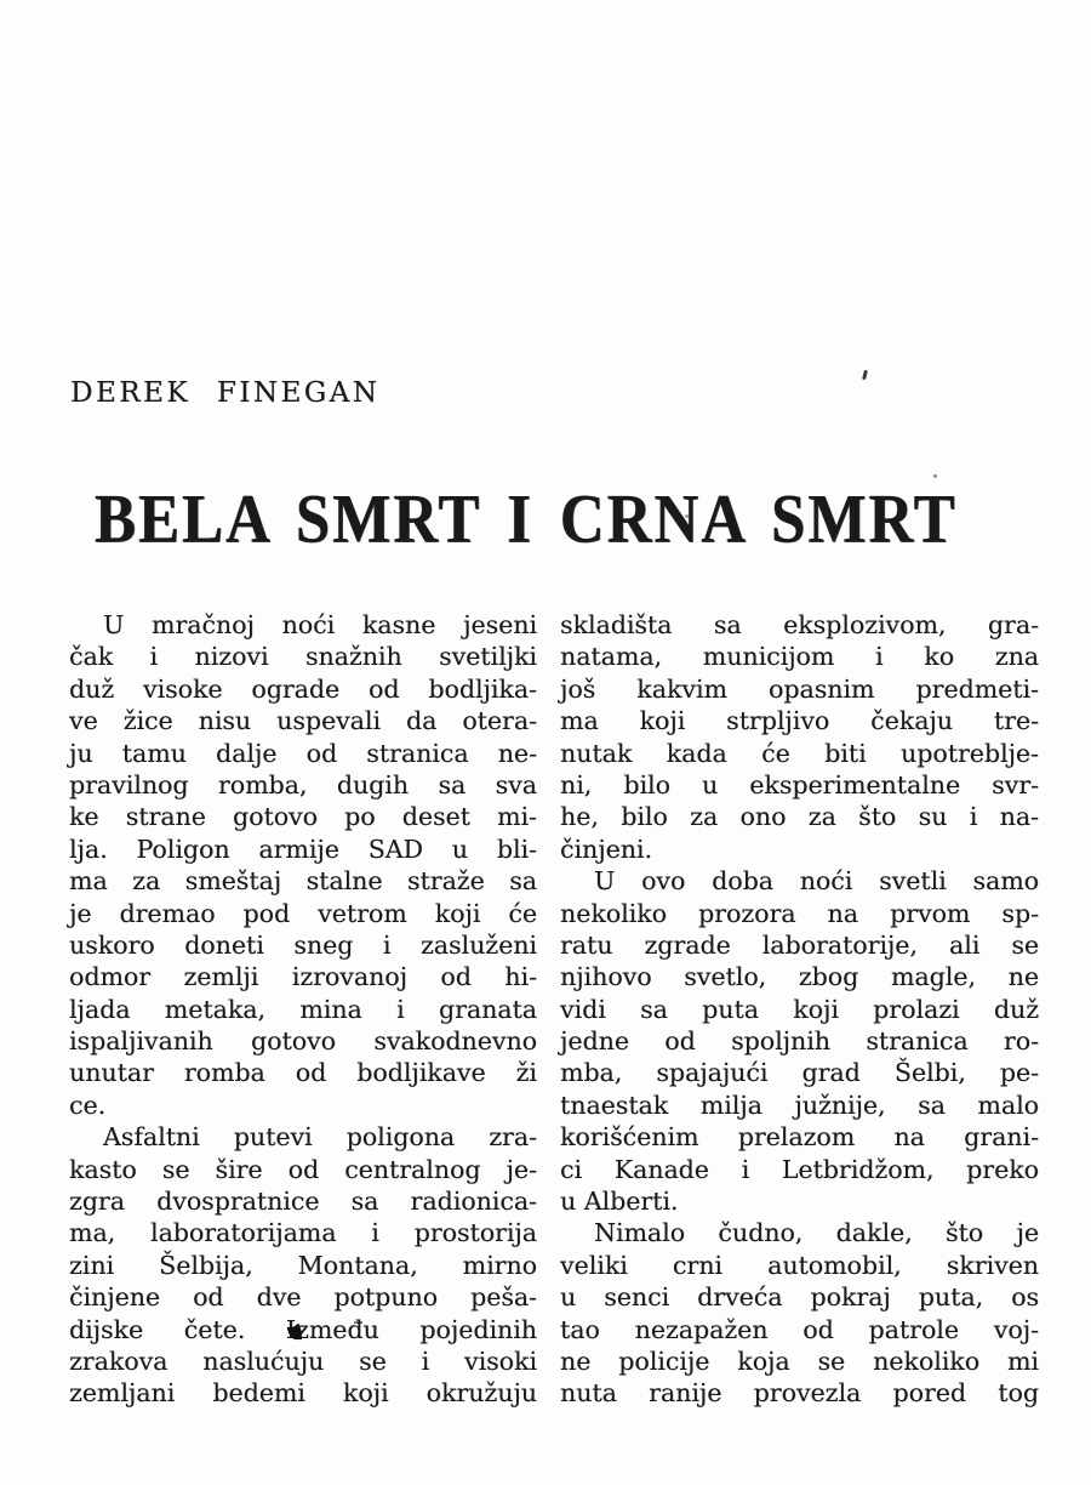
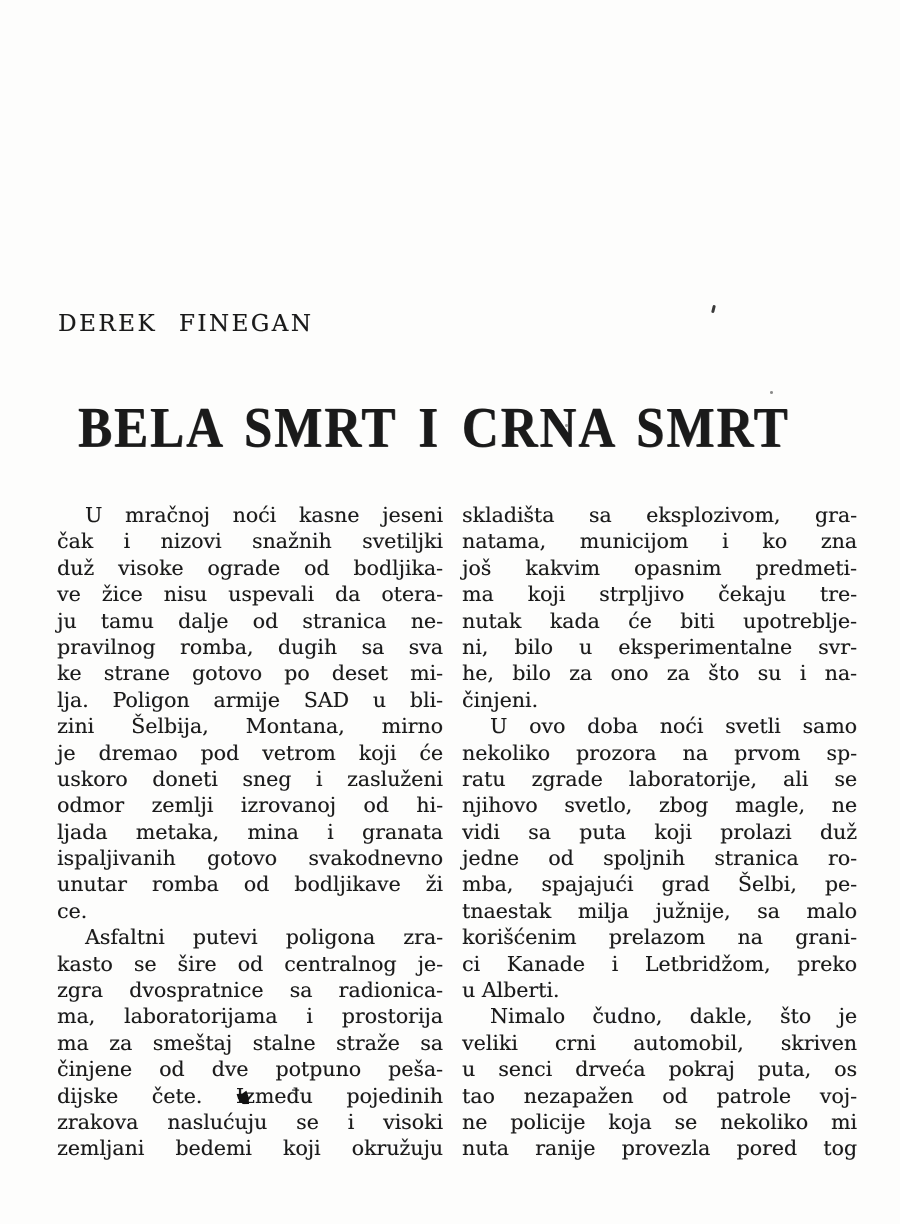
  DEREK FINEGAN
  BELA SMRT I CRNA SMRT
  U mračnoj noći kasne jeseni
  čak i nizovi snažnih svetiljki
  duž visoke ograde od bodljika-
  ve žice nisu uspevali da otera-
  ju tamu dalje od stranica ne-
  pravilnog romba, dugih sa sva
  ke strane gotovo po deset mi-
  lja. Poligon armije SAD u bli-
- ma za smeštaj stalne straže sa
+ zini Šelbija, Montana, mirno
  je dremao pod vetrom koji će
  uskoro doneti sneg i zasluženi
  odmor zemlji izrovanoj od hi-
  ljada metaka, mina i granata
  ispaljivanih gotovo svakodnevno
  unutar romba od bodljikave ži
  ce.
  Asfaltni putevi poligona zra-
  kasto se šire od centralnog je-
  zgra dvospratnice sa radionica-
  ma, laboratorijama i prostorija
- zini Šelbija, Montana, mirno
+ ma za smeštaj stalne straže sa
  činjene od dve potpuno peša-
  dijske čete.zmeđu pojedinih
  zrakova naslućuju se i visoki
  zemljani bedemi koji okružuju
  skladišta sa eksplozivom, gra-
  natama, municijom i ko zna
  još kakvim opasnim predmeti-
  ma koji strpljivo čekaju tre-
  nutak kada će biti upotreblje-
  ni, bilo u eksperimentalne svr-
  he, bilo za ono za što su i na-
  činjeni.
  U ovo doba noći svetli samo
  nekoliko prozora na prvom sp-
  ratu zgrade laboratorije, ali se
  njihovo svetlo, zbog magle, ne
  vidi sa puta koji prolazi duž
  jedne od spoljnih stranica ro-
  mba, spajajući grad Šelbi, pe-
  tnaestak milja južnije, sa malo
  korišćenim prelazom na grani-
  ci Kanade i Letbridžom, preko
  u Alberti.
  Nimalo čudno, dakle, što je
  veliki crni automobil, skriven
  u senci drveća pokraj puta, os
  tao nezapažen od patrole voj-
  ne policije koja se nekoliko mi
  nuta ranije provezla pored tog
